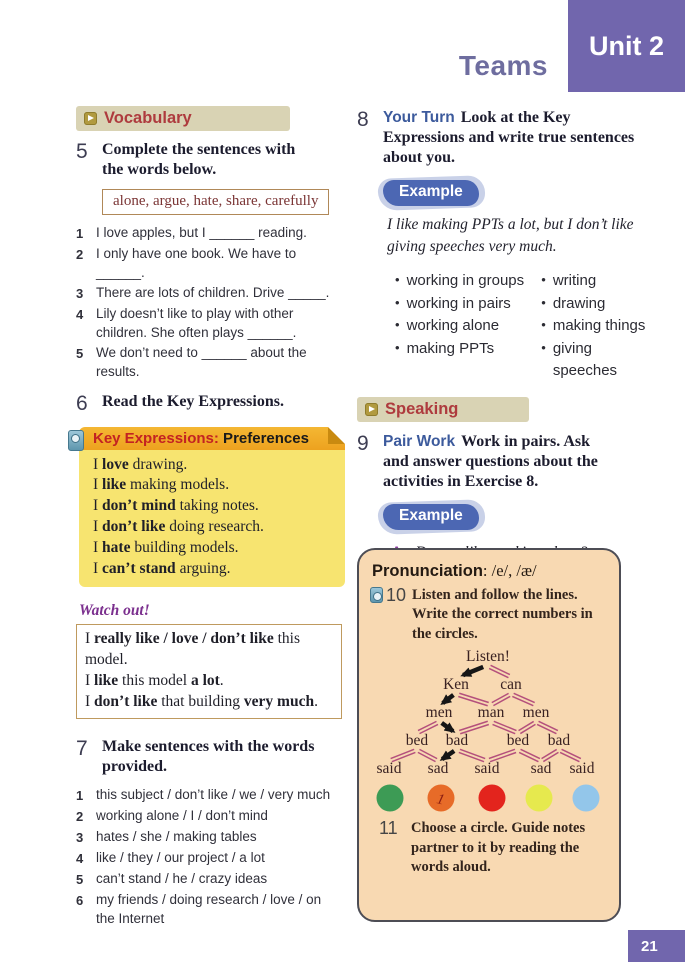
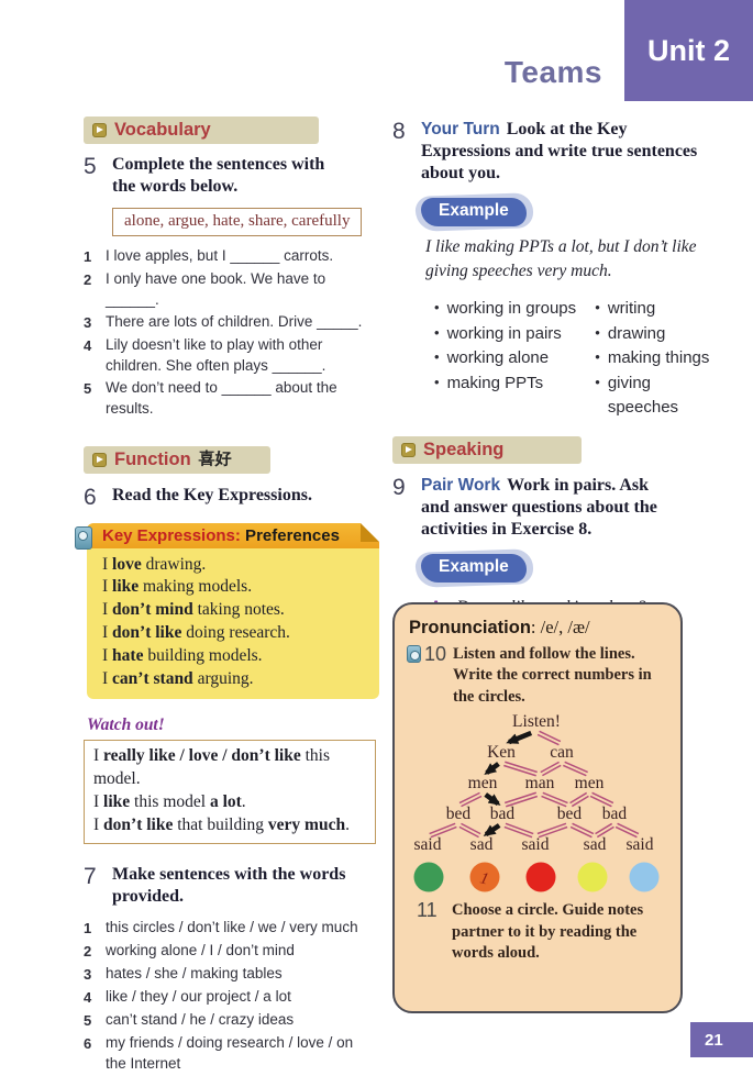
  Teams
  Unit 2
  Vocabulary
  5
  Complete the sentences with the words below.
  alone, argue, hate, share, carefully
  1
- I love apples, but I ______ reading.
+ I love apples, but I ______ carrots.
  2
  I only have one book. We have to ______.
  3
  There are lots of children. Drive _____.
  4
  Lily doesn’t like to play with other children. She often plays ______.
  5
  We don’t need to ______ about the results.
+ Function
+ 喜好
  6
  Read the Key Expressions.
  Key Expressions: Preferences
  I love drawing.
  I like making models.
  I don’t mind taking notes.
  I don’t like doing research.
  I hate building models.
  I can’t stand arguing.
  Watch out!
  I really like / love / don’t like this model.
  I like this model a lot.
  I don’t like that building very much.
  7
  Make sentences with the words provided.
  1
- this subject / don’t like / we / very much
+ this circles / don’t like / we / very much
  2
  working alone / I / don’t mind
  3
  hates / she / making tables
  4
  like / they / our project / a lot
  5
  can’t stand / he / crazy ideas
  6
  my friends / doing research / love / on the Internet
  8
  Your Turn Look at the Key Expressions and write true sentences about you.
  Example
  I like making PPTs a lot, but I don’t like giving speeches very much.
  •
  working in groups
  •
  working in pairs
  •
  working alone
  •
  making PPTs
  •
  writing
  •
  drawing
  •
  making things
  •
  giving speeches
  Speaking
  9
  Pair Work Work in pairs. Ask and answer questions about the activities in Exercise 8.
  Example
  Pronunciation: /e/, /æ/
  10
  Listen and follow the lines. Write the correct numbers in the circles.
  Listen!
  Ken
  can
  men
  man
  men
  bed
  bad
  bed
  bad
  said
  sad
  said
  sad
  said
  11
  Choose a circle. Guide notes partner to it by reading the words aloud.
  21
